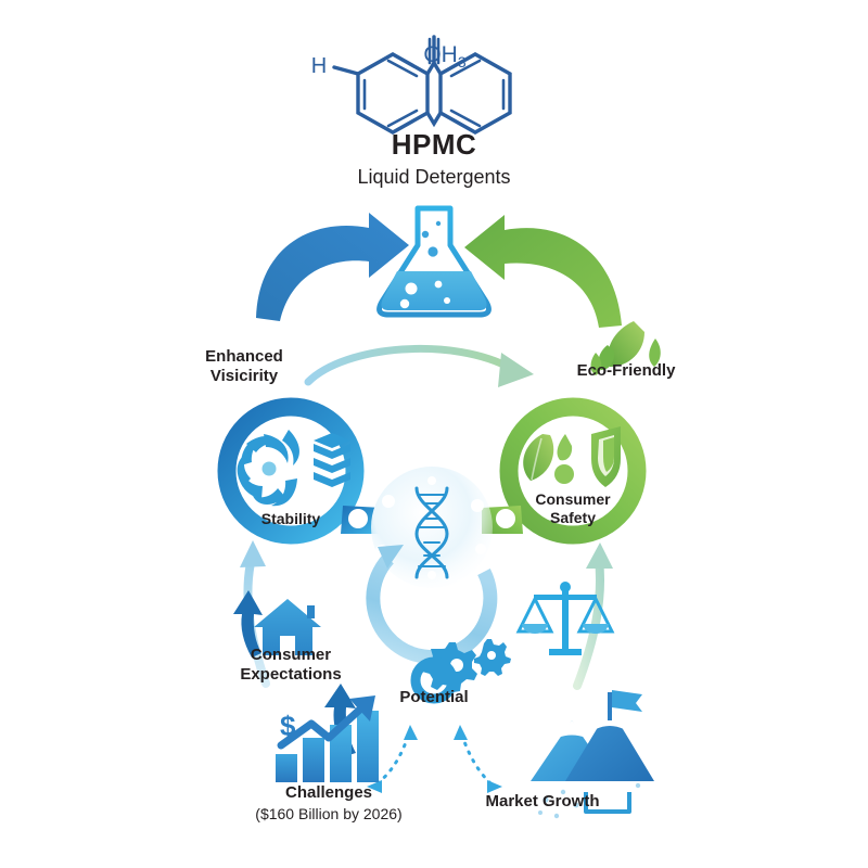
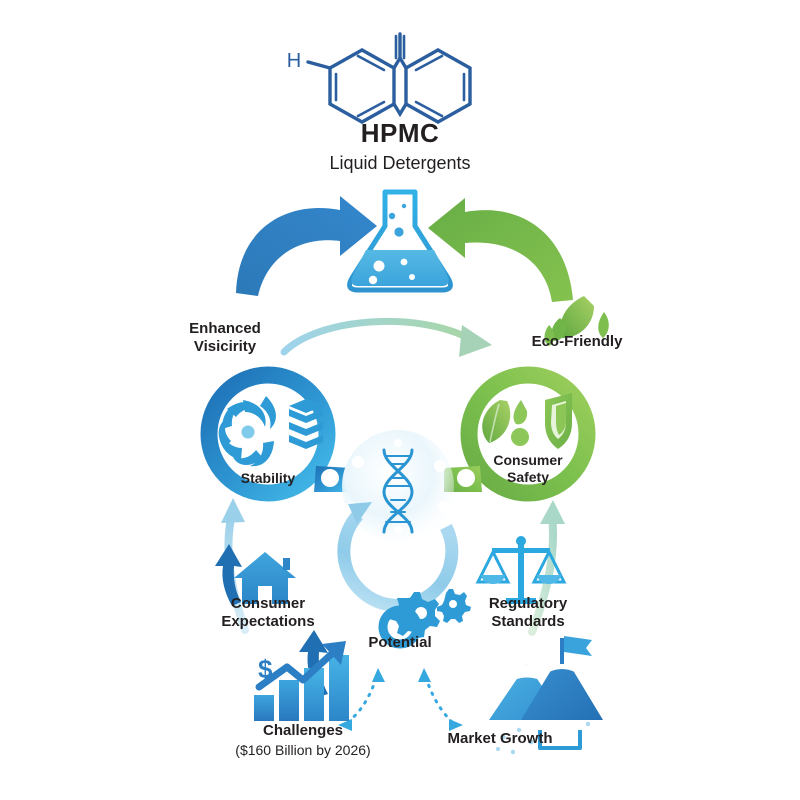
  $
  HPMC
  Liquid Detergents
  Enhanced
  Visicirity
  Eco-Friendly
  Stability
  Consumer
  Safety
  Potential
  Consumer
  Expectations
+ Regulatory
+ Standards
  Challenges
  ($160 Billion by 2026)
  Market Growth
- OH3
  H
